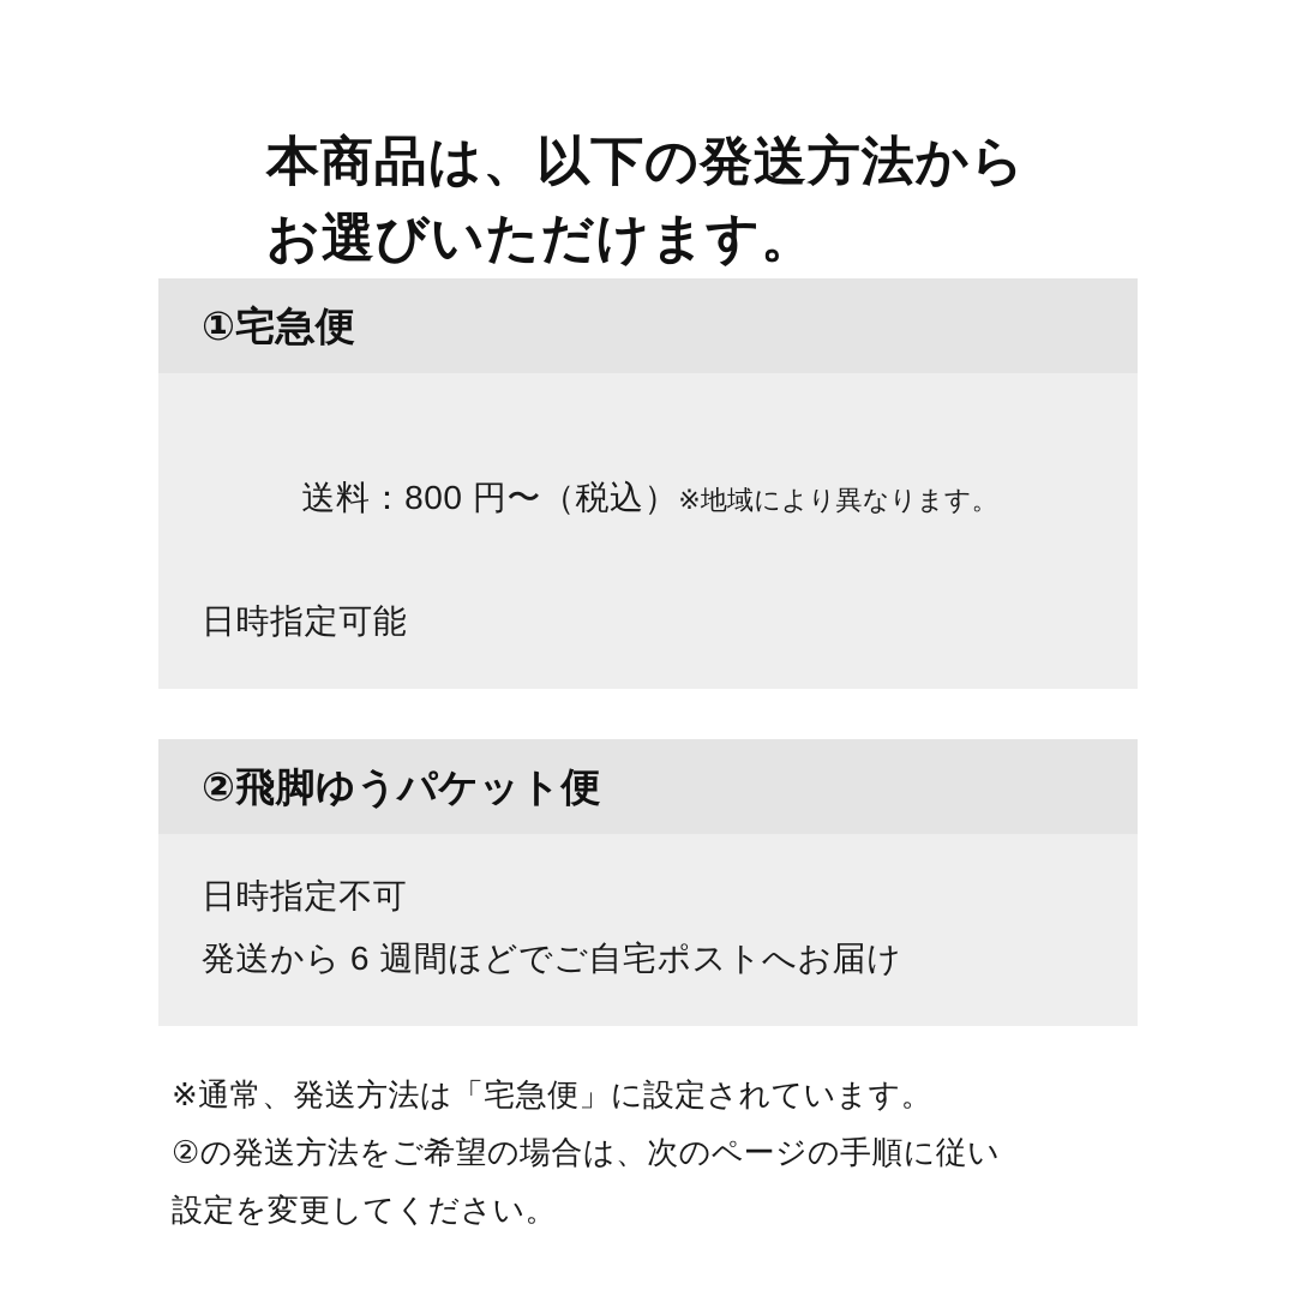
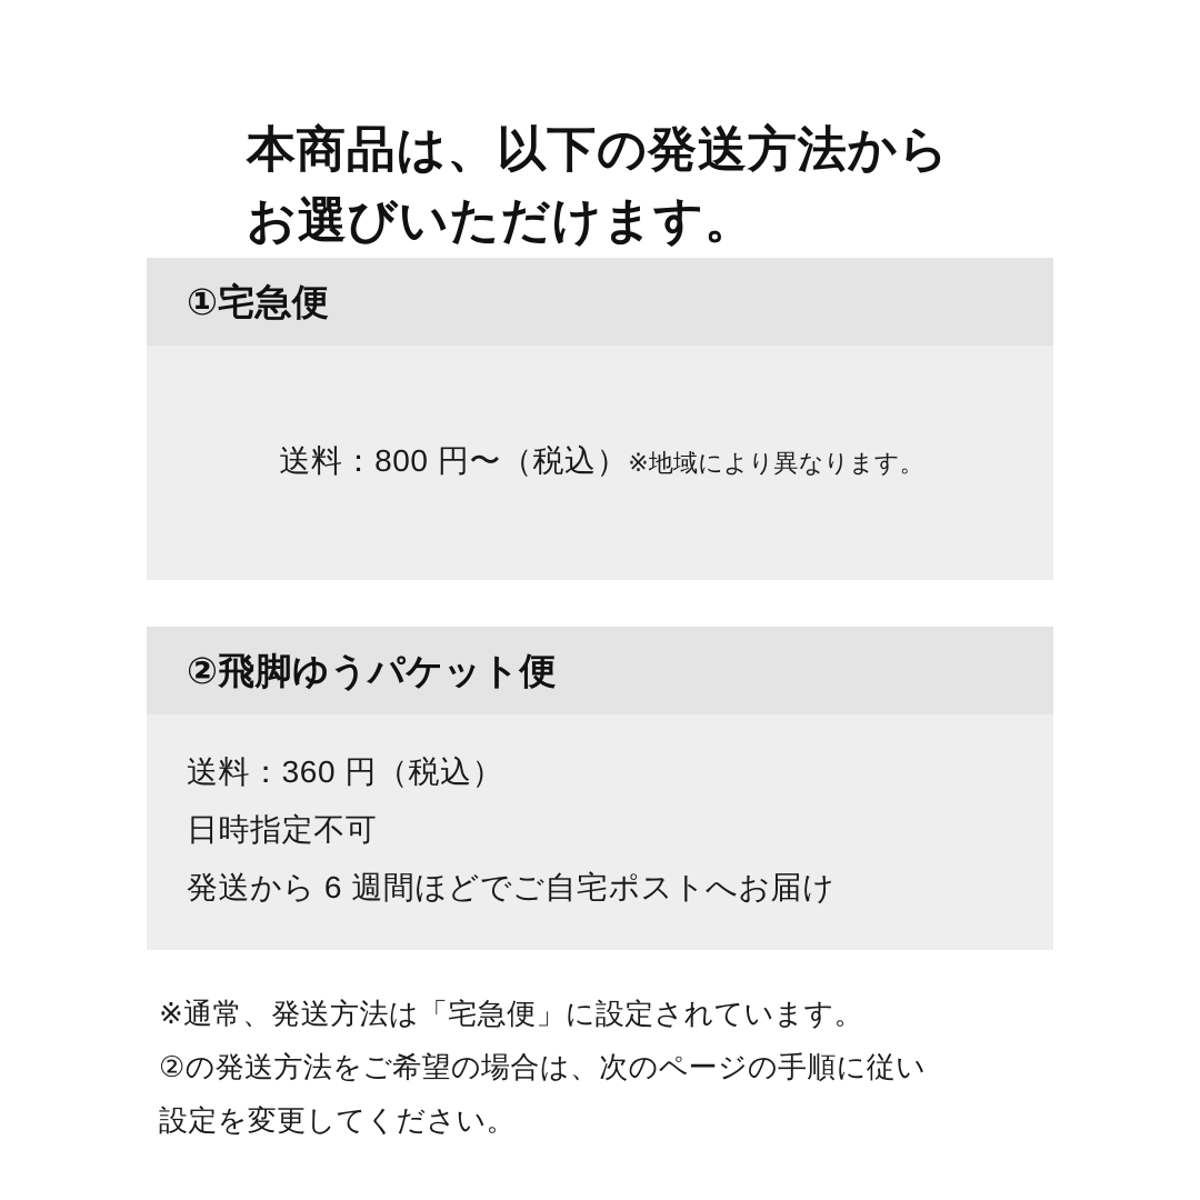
  本商品は、以下の発送方法から
  お選びいただけます。
  ①宅急便
  送料：800 円〜（税込）※地域により異なります。
- 日時指定可能
  ②飛脚ゆうパケット便
+ 送料：360 円（税込）
  日時指定不可
  発送から 6 週間ほどでご自宅ポストへお届け
  ※通常、発送方法は「宅急便」に設定されています。
  ②の発送方法をご希望の場合は、次のページの手順に従い
  設定を変更してください。
